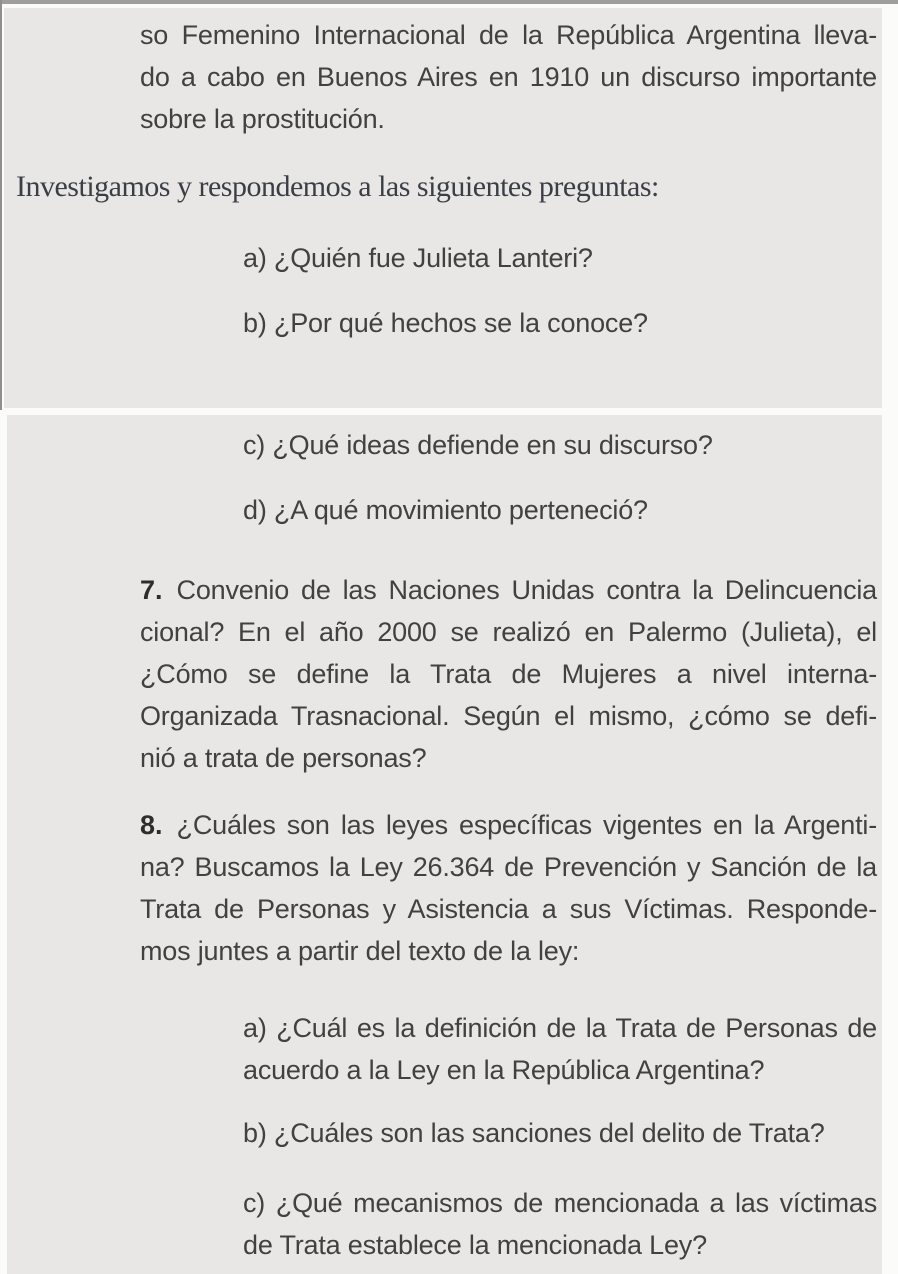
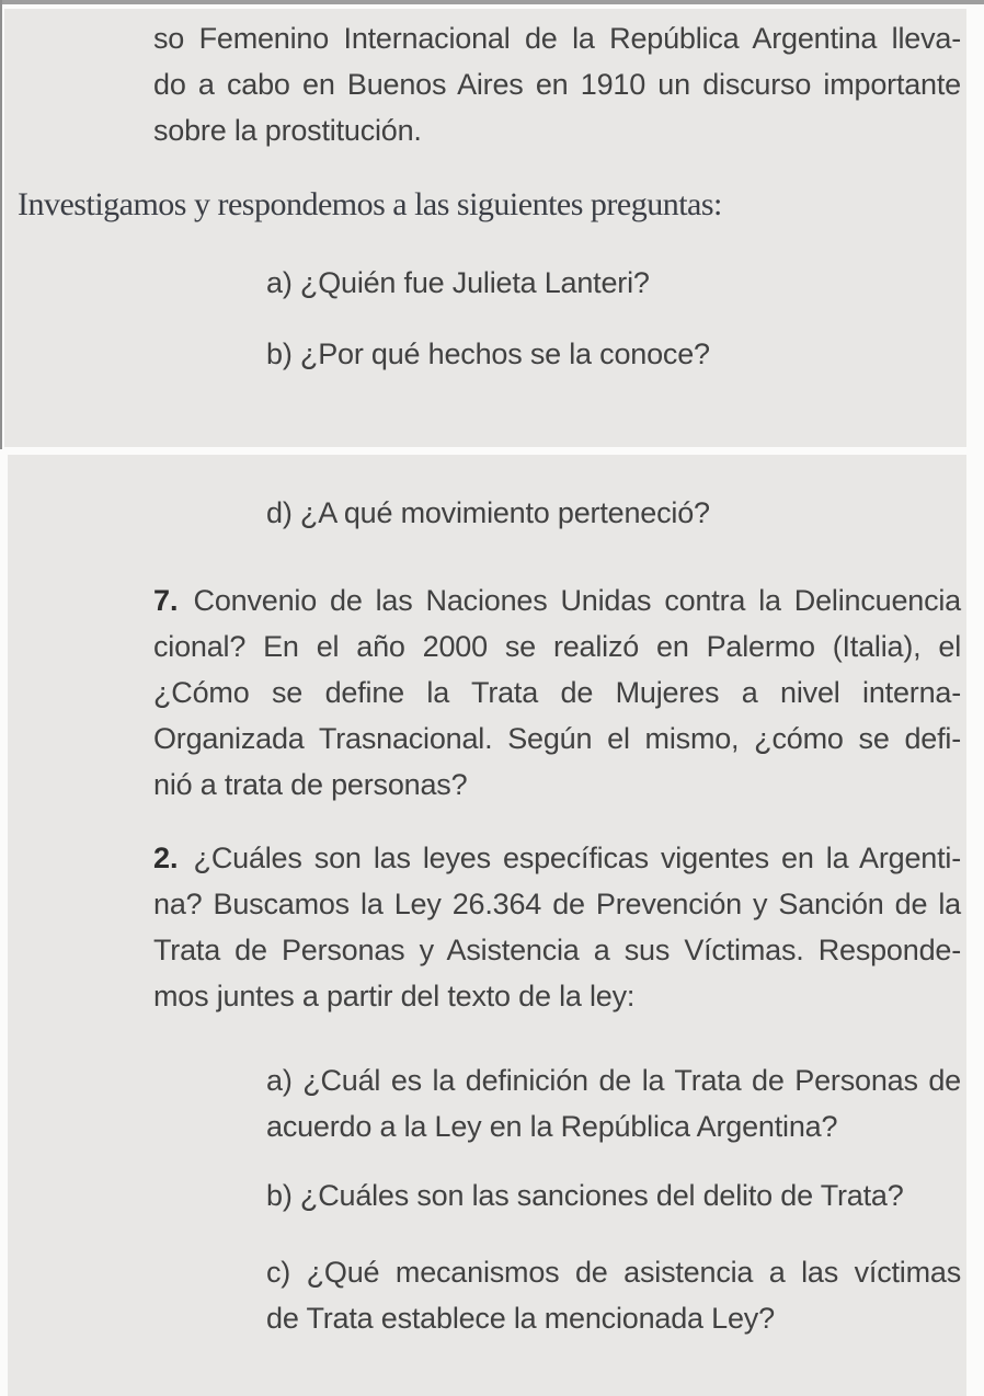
  so Femenino Internacional de la República Argentina lleva-
  do a cabo en Buenos Aires en 1910 un discurso importante
  sobre la prostitución.
  Investigamos y respondemos a las siguientes preguntas:
  a) ¿Quién fue Julieta Lanteri?
  b) ¿Por qué hechos se la conoce?
- c) ¿Qué ideas defiende en su discurso?
  d) ¿A qué movimiento perteneció?
  7. Convenio de las Naciones Unidas contra la Delincuencia
- cional? En el año 2000 se realizó en Palermo (Julieta), el
+ cional? En el año 2000 se realizó en Palermo (Italia), el
  ¿Cómo se define la Trata de Mujeres a nivel interna-
  Organizada Trasnacional. Según el mismo, ¿cómo se defi-
  nió a trata de personas?
- 8. ¿Cuáles son las leyes específicas vigentes en la Argenti-
+ 2. ¿Cuáles son las leyes específicas vigentes en la Argenti-
  na? Buscamos la Ley 26.364 de Prevención y Sanción de la
  Trata de Personas y Asistencia a sus Víctimas. Responde-
  mos juntes a partir del texto de la ley:
  a) ¿Cuál es la definición de la Trata de Personas de
  acuerdo a la Ley en la República Argentina?
  b) ¿Cuáles son las sanciones del delito de Trata?
- c) ¿Qué mecanismos de mencionada a las víctimas
+ c) ¿Qué mecanismos de asistencia a las víctimas
  de Trata establece la mencionada Ley?
